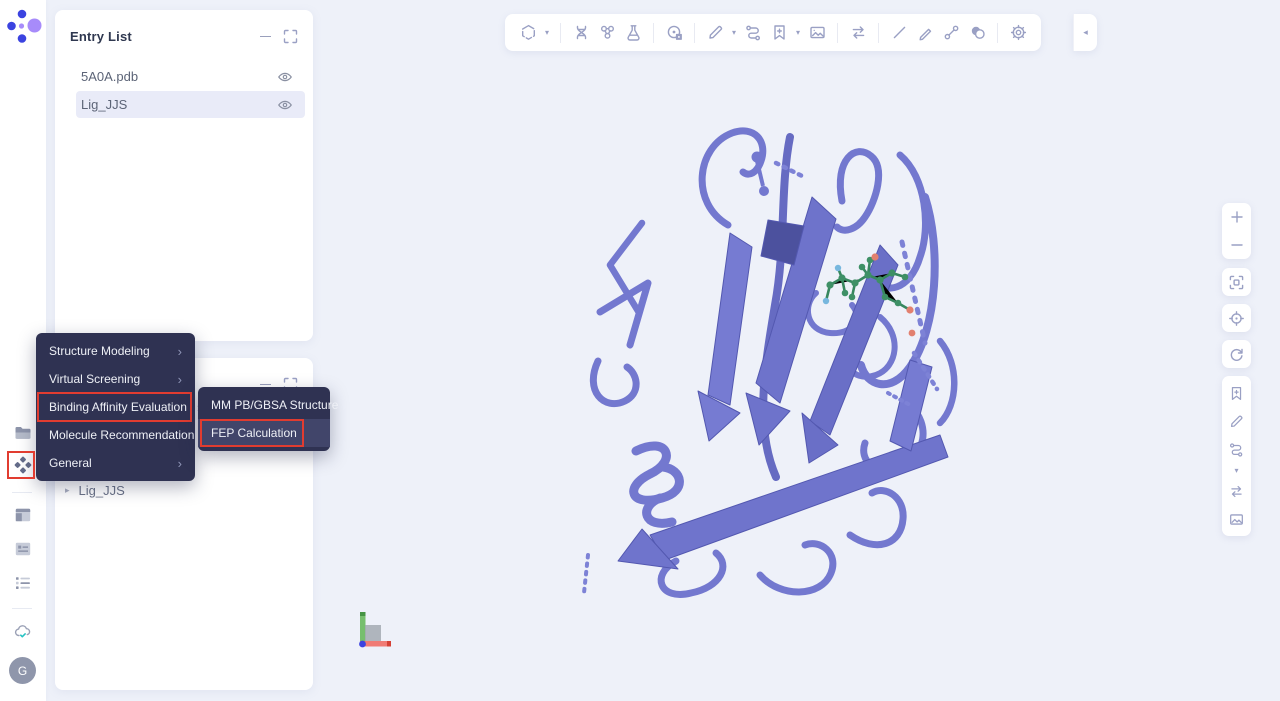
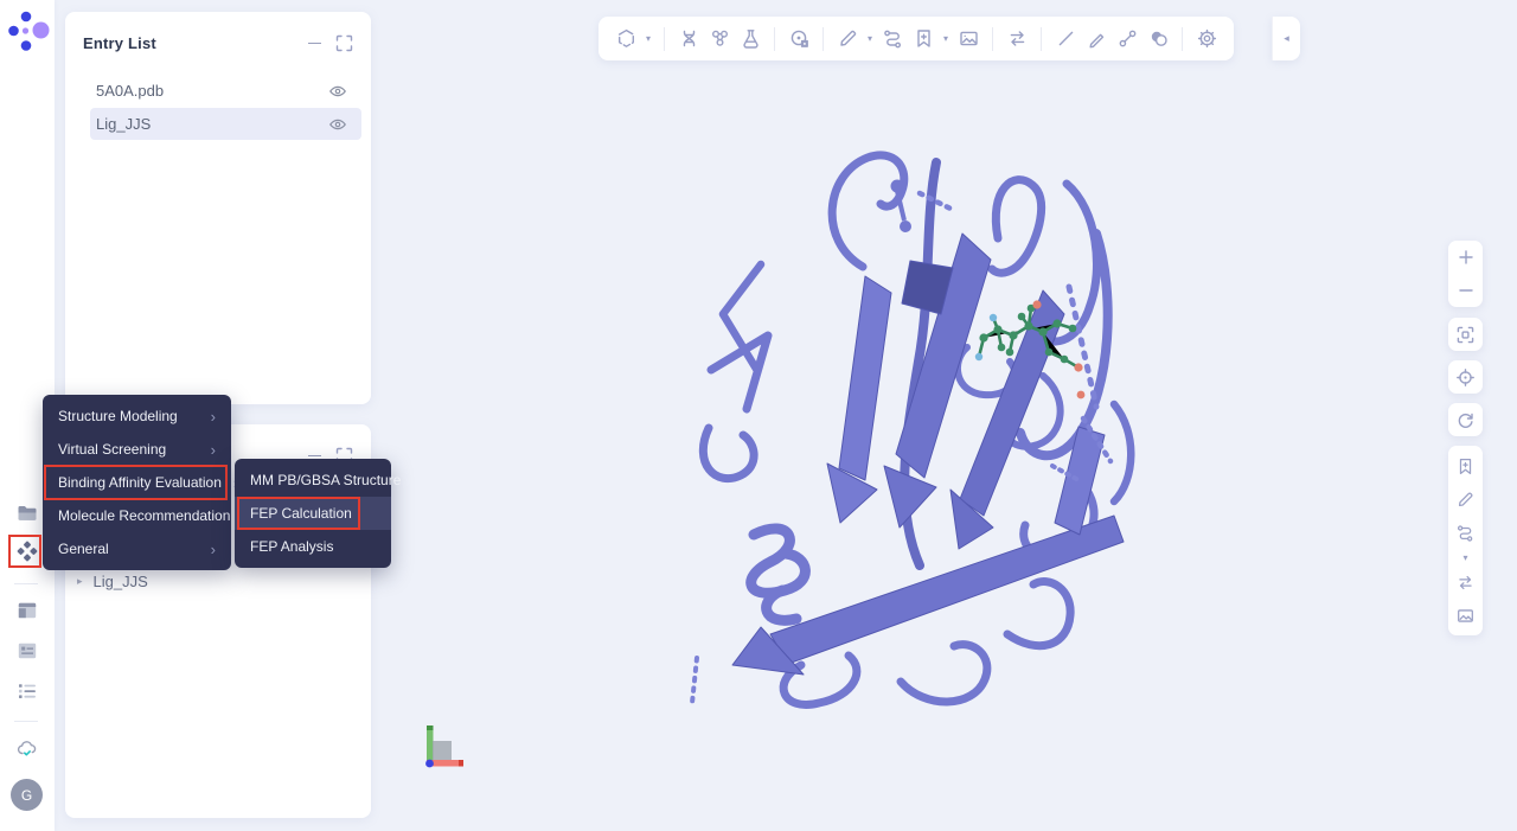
  G
  Entry List
  5A0A.pdb
  Lig_JJS
  ▸
  Lig_JJS
  ▾
  ▾
  ▾
  ◂
  ▾
  Structure Modeling
  ›
  Virtual Screening
  ›
  Binding Affinity Evaluation
  Molecule Recommendation
  General
  ›
  MM PB/GBSA Structure
  FEP Calculation
+ FEP Analysis
